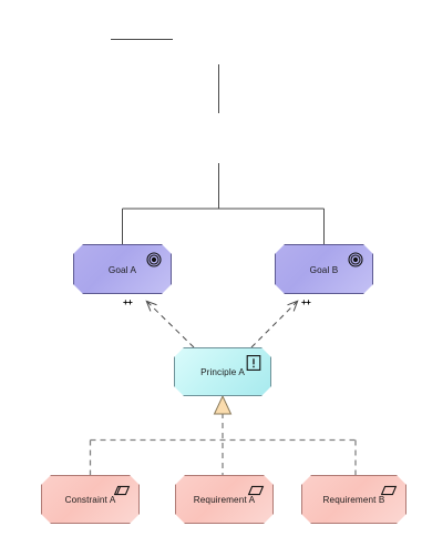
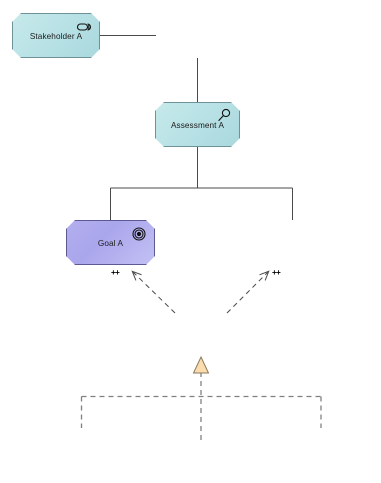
+ Stakeholder A
+ Assessment A
  Goal A
- Goal B
- Principle A
- Constraint A
- Requirement A
- Requirement B
  ++
  ++
